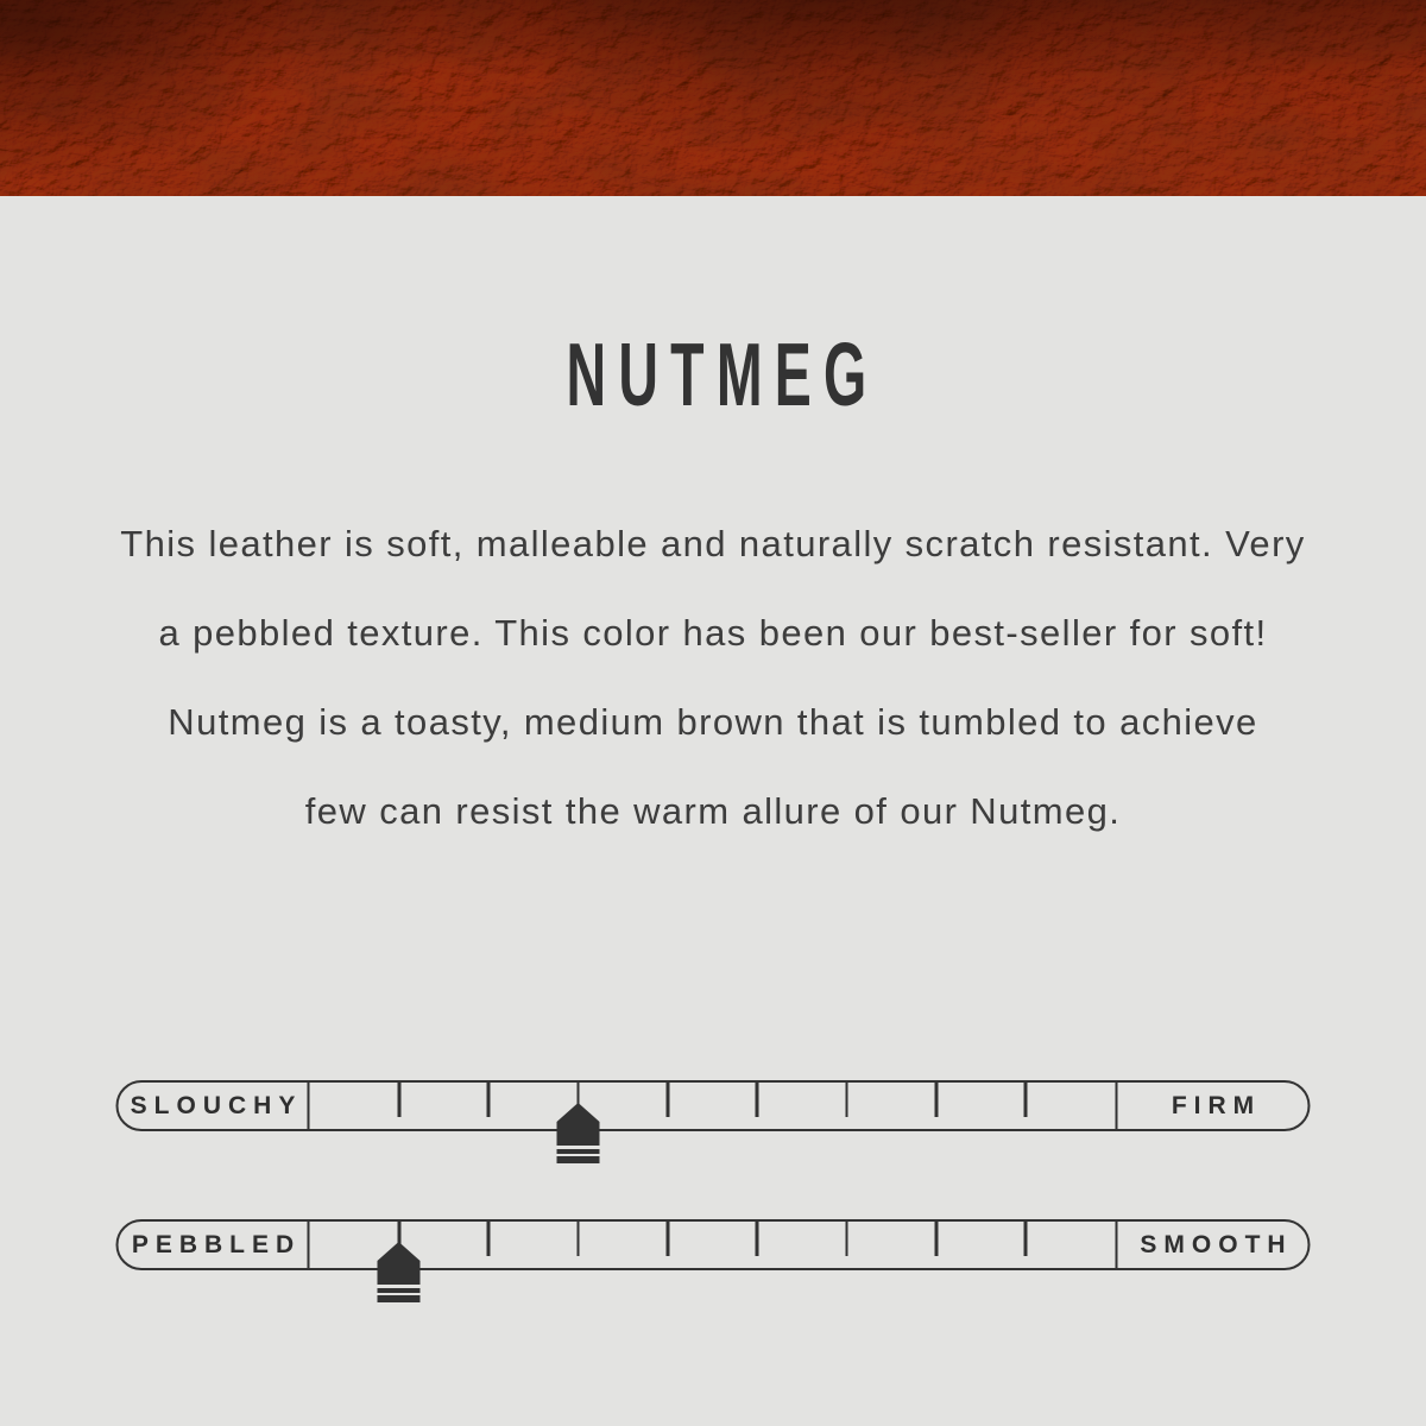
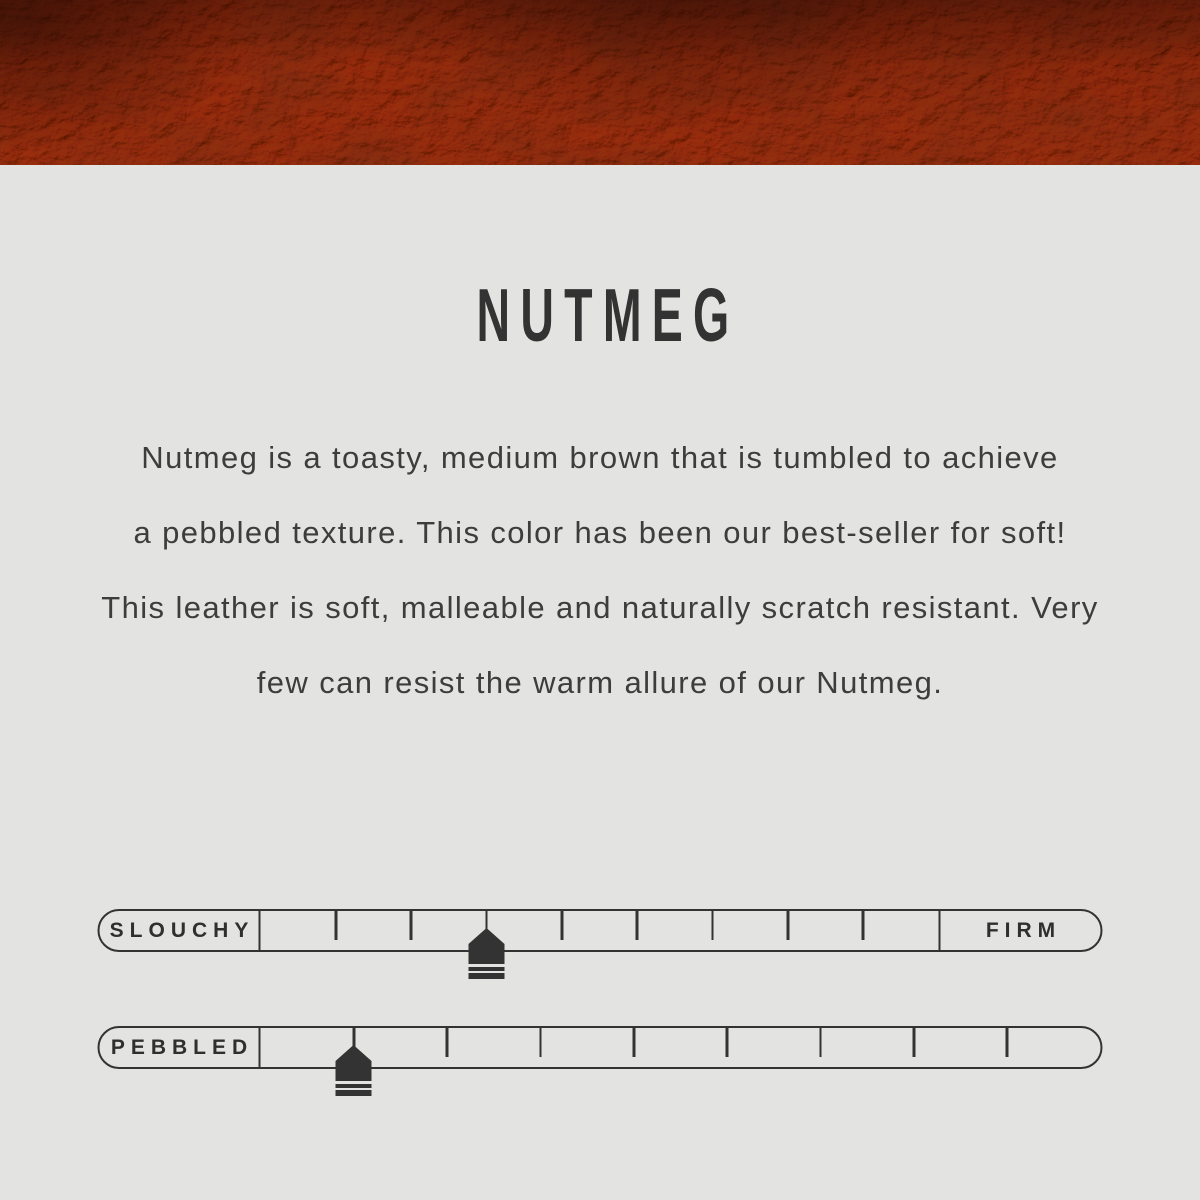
  NUTMEG
- This leather is soft, malleable and naturally scratch resistant. Very
+ Nutmeg is a toasty, medium brown that is tumbled to achieve
  a pebbled texture. This color has been our best-seller for soft!
- Nutmeg is a toasty, medium brown that is tumbled to achieve
+ This leather is soft, malleable and naturally scratch resistant. Very
  few can resist the warm allure of our Nutmeg.
  SLOUCHY
  FIRM
  PEBBLED
- SMOOTH
